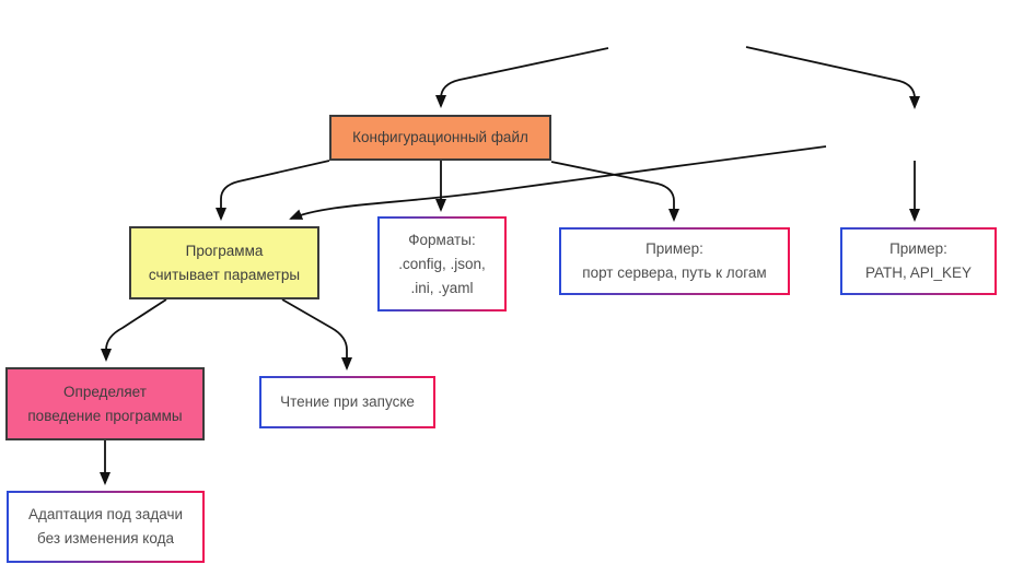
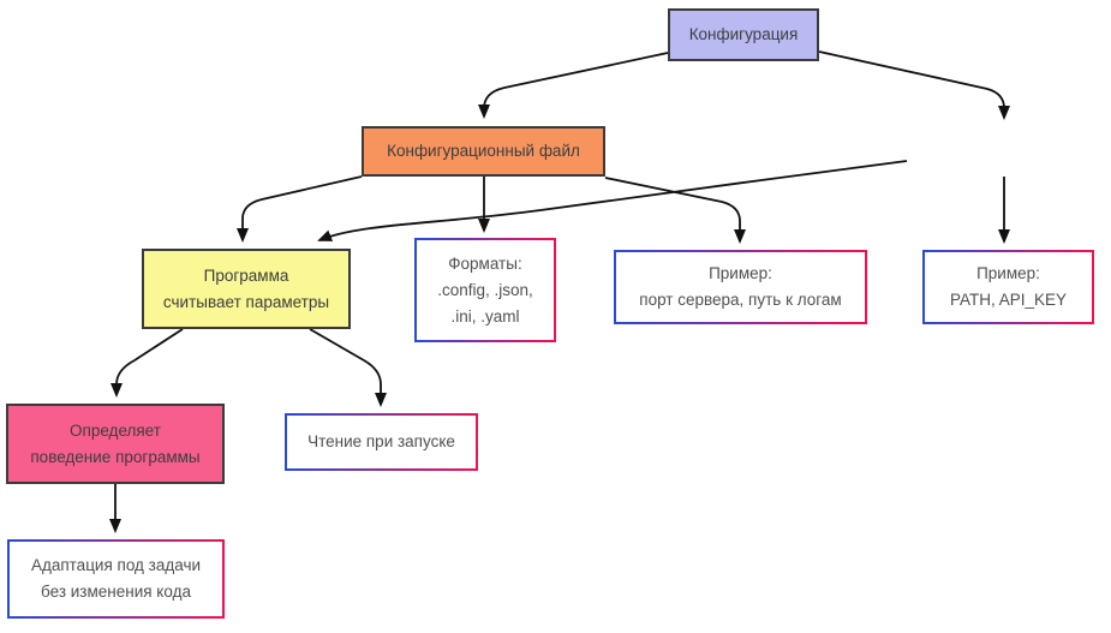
+ Конфигурация
  Конфигурационный файл
  Программа
  считывает параметры
  Форматы:
  .config, .json,
  .ini, .yaml
  Пример:
  порт сервера, путь к логам
  Пример:
  PATH, API_KEY
  Определяет
  поведение программы
  Чтение при запуске
  Адаптация под задачи
  без изменения кода
